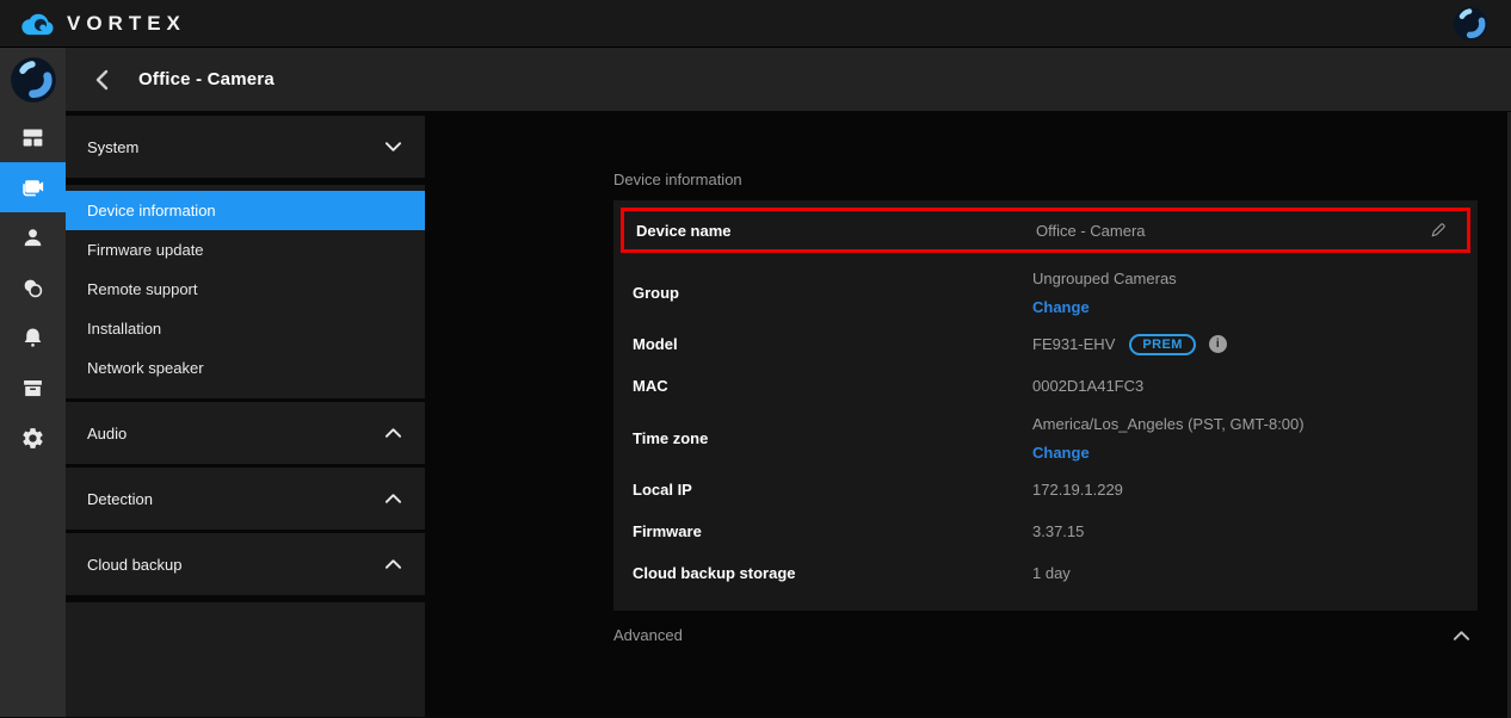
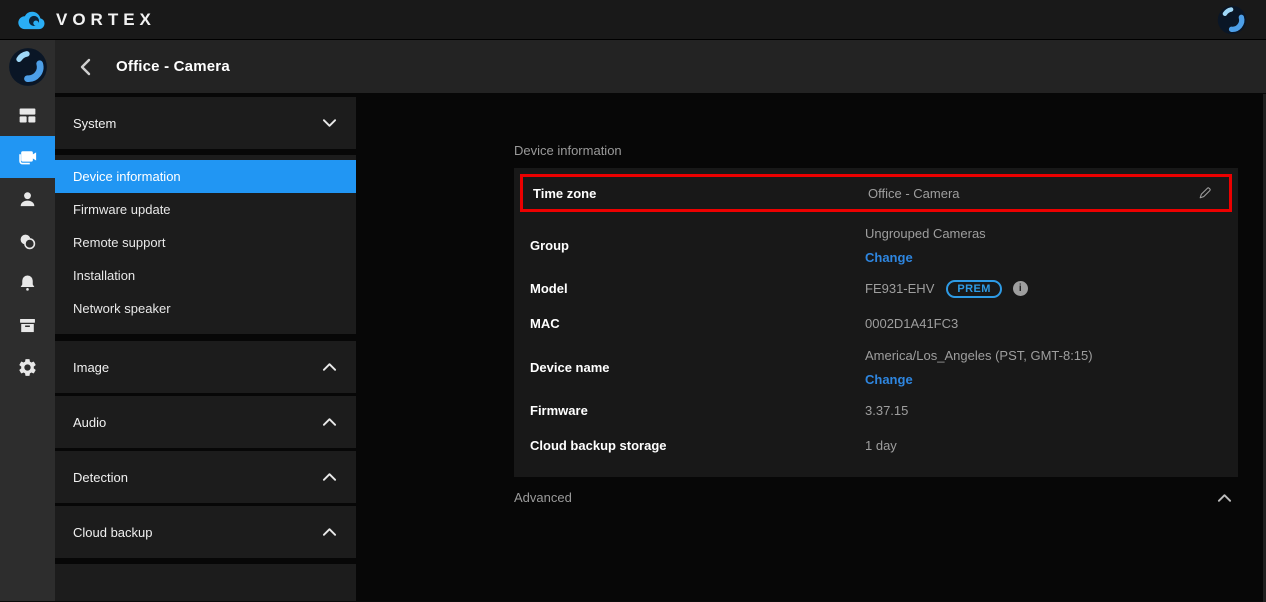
  VORTEX
  Office - Camera
  System
  Device information
  Firmware update
  Remote support
  Installation
  Network speaker
+ Image
  Audio
  Detection
  Cloud backup
  Device information
- Device name
+ Time zone
  Office - Camera
  Group
  Ungrouped Cameras
  Change
  Model
  FE931-EHV
  PREM
  i
  MAC
  0002D1A41FC3
- Time zone
+ Device name
- America/Los_Angeles (PST, GMT-8:00)
+ America/Los_Angeles (PST, GMT-8:15)
  Change
- Local IP
- 172.19.1.229
  Firmware
  3.37.15
  Cloud backup storage
  1 day
  Advanced
